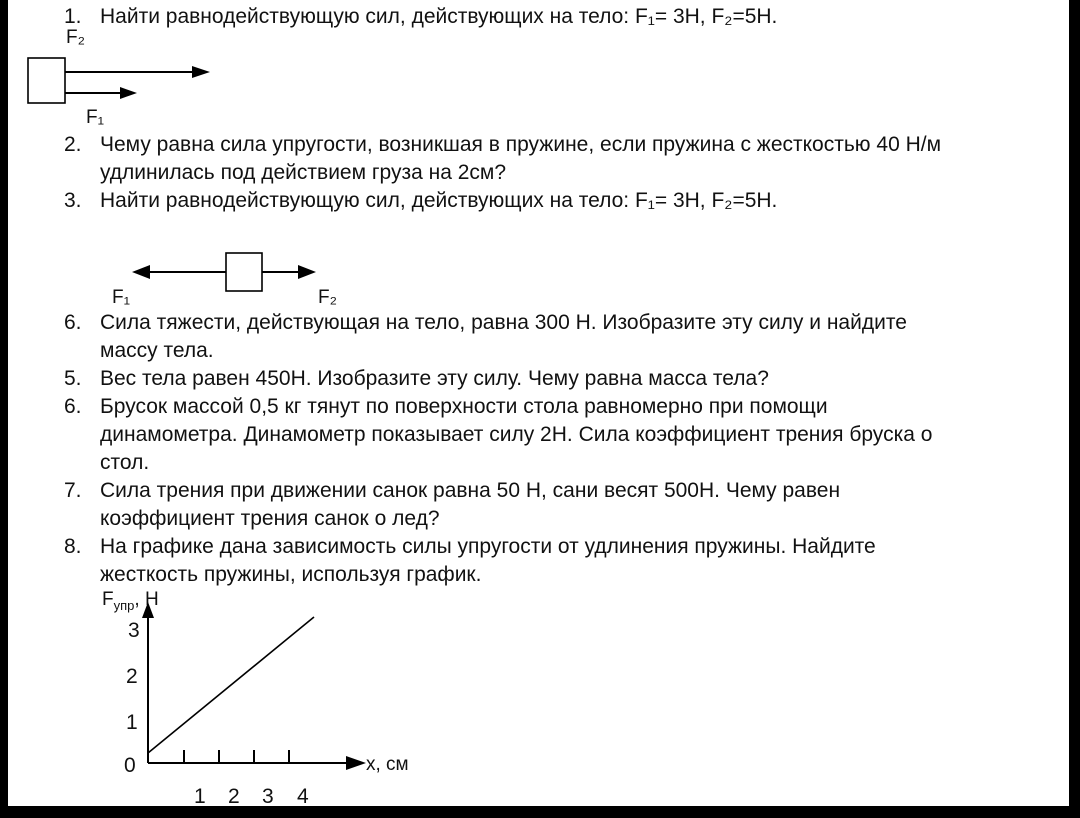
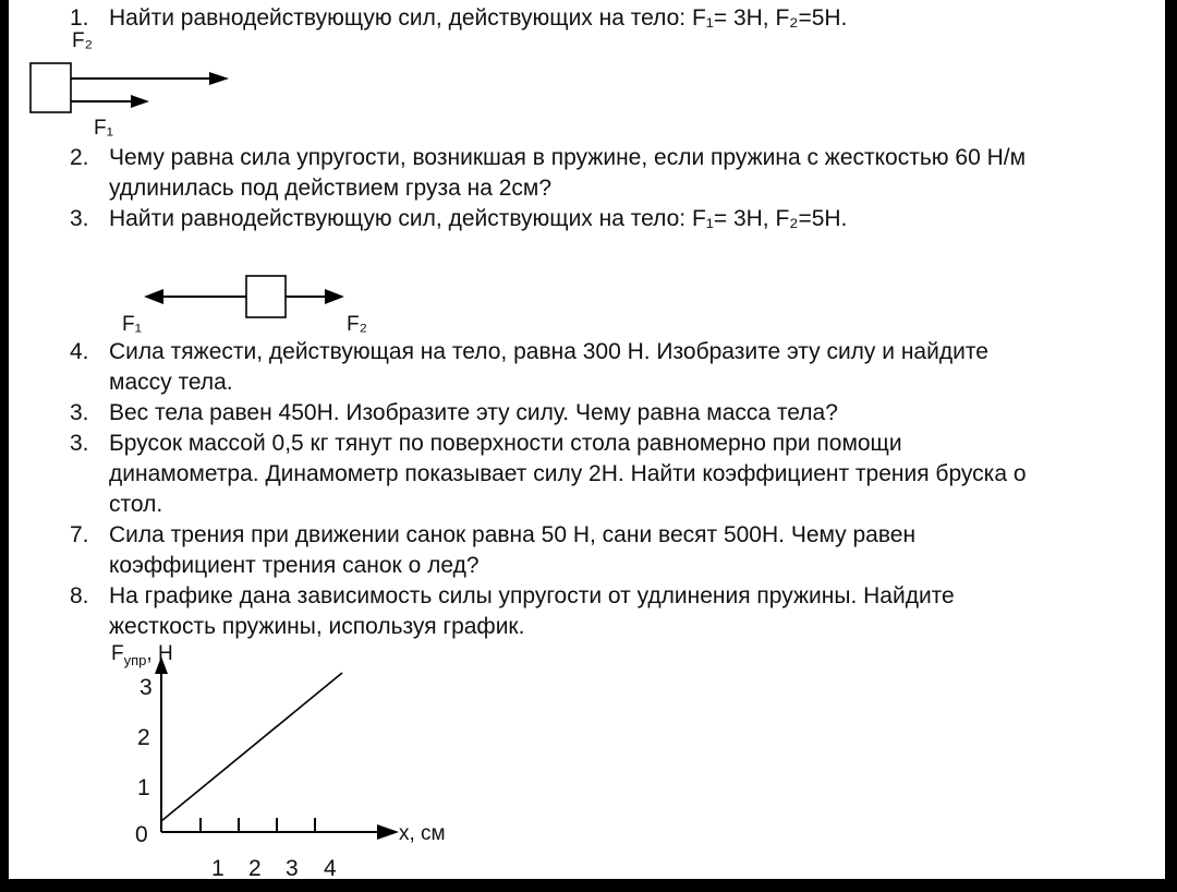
  1. Найти равнодействующую сил, действующих на тело: F₁= 3Н, F₂=5Н.
- 2. Чему равна сила упругости, возникшая в пружине, если пружина с жесткостью 40 Н/м
+ 2. Чему равна сила упругости, возникшая в пружине, если пружина с жесткостью 60 Н/м
  удлинилась под действием груза на 2см?
  3. Найти равнодействующую сил, действующих на тело: F₁= 3Н, F₂=5Н.
- 6. Сила тяжести, действующая на тело, равна 300 Н. Изобразите эту силу и найдите
+ 4. Сила тяжести, действующая на тело, равна 300 Н. Изобразите эту силу и найдите
  массу тела.
- 5. Вес тела равен 450Н. Изобразите эту силу. Чему равна масса тела?
+ 3. Вес тела равен 450Н. Изобразите эту силу. Чему равна масса тела?
- 6. Брусок массой 0,5 кг тянут по поверхности стола равномерно при помощи
+ 3. Брусок массой 0,5 кг тянут по поверхности стола равномерно при помощи
- динамометра. Динамометр показывает силу 2Н. Сила коэффициент трения бруска о
+ динамометра. Динамометр показывает силу 2Н. Найти коэффициент трения бруска о
  стол.
  7. Сила трения при движении санок равна 50 Н, сани весят 500Н. Чему равен
  коэффициент трения санок о лед?
  8. На графике дана зависимость силы упругости от удлинения пружины. Найдите
  жесткость пружины, используя график.
  F₂
  F₁
  F₁
  F₂
  Fупр, Н
  3
  2
  1
  0
  1
  2
  3
  4
  x, см
